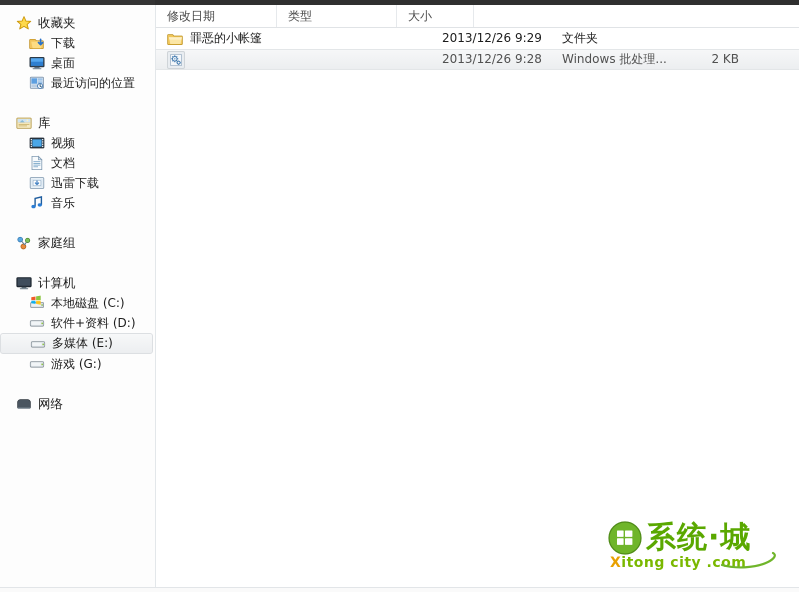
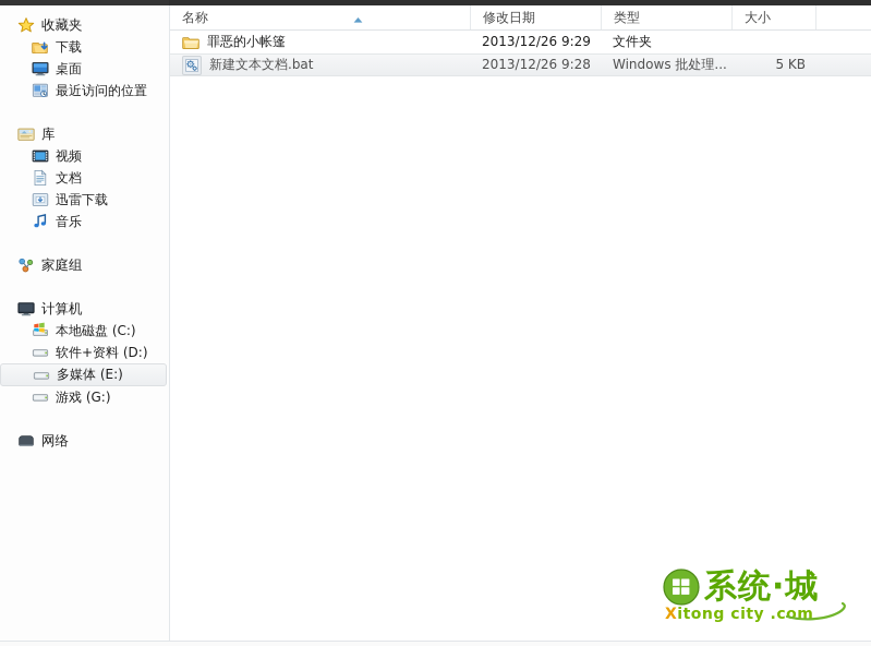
  收藏夹
  下载
  桌面
  最近访问的位置
  库
  视频
  文档
  迅雷下载
  音乐
  家庭组
  计算机
  本地磁盘 (C:)
  软件+资料 (D:)
  多媒体 (E:)
  游戏 (G:)
  网络
+ 名称
  修改日期
  类型
  大小
  罪恶的小帐篷
  2013/12/26 9:29
  文件夹
+ 新建文本文档.bat
  2013/12/26 9:28
  Windows 批处理...
- 2 KB
+ 5 KB
  系统·城
  Xitong city .com
